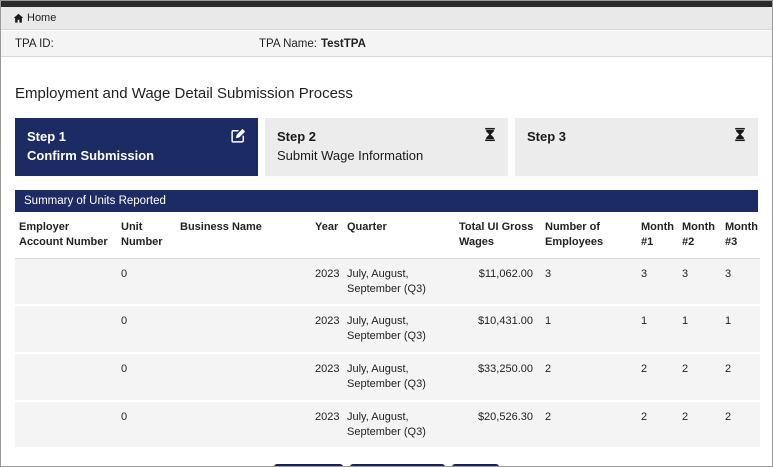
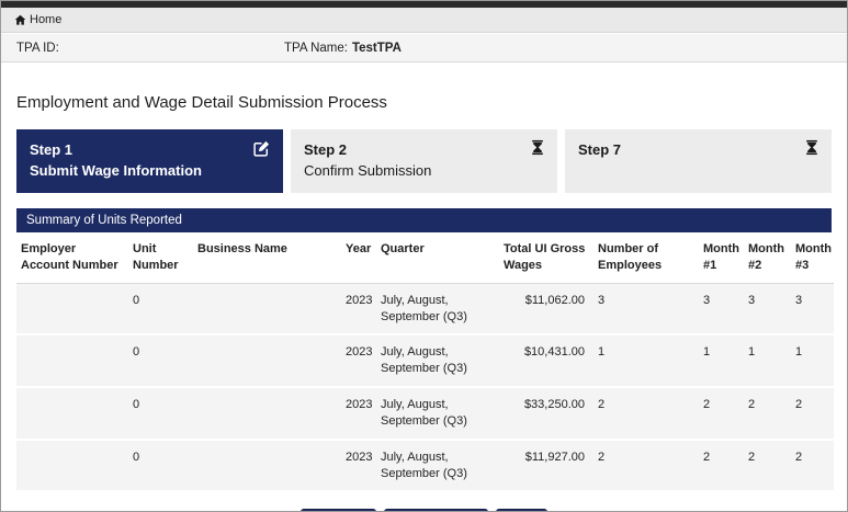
  Home
  TPA ID:
  TPA Name:
  TestTPA
  Employment and Wage Detail Submission Process
  Step 1
- Confirm Submission
+ Submit Wage Information
  Step 2
- Submit Wage Information
+ Confirm Submission
- Step 3
+ Step 7
  Summary of Units Reported
  Employer Account Number	Unit Number	Business Name	Year	Quarter	Total UI Gross Wages	Number of Employees	Month #1	Month #2	Month #3
  	0		2023	July, August, September (Q3)	$11,062.00	3	3	3	3
  	0		2023	July, August, September (Q3)	$10,431.00	1	1	1	1
  	0		2023	July, August, September (Q3)	$33,250.00	2	2	2	2
- 	0		2023	July, August, September (Q3)	$20,526.30	2	2	2	2
+ 	0		2023	July, August, September (Q3)	$11,927.00	2	2	2	2
